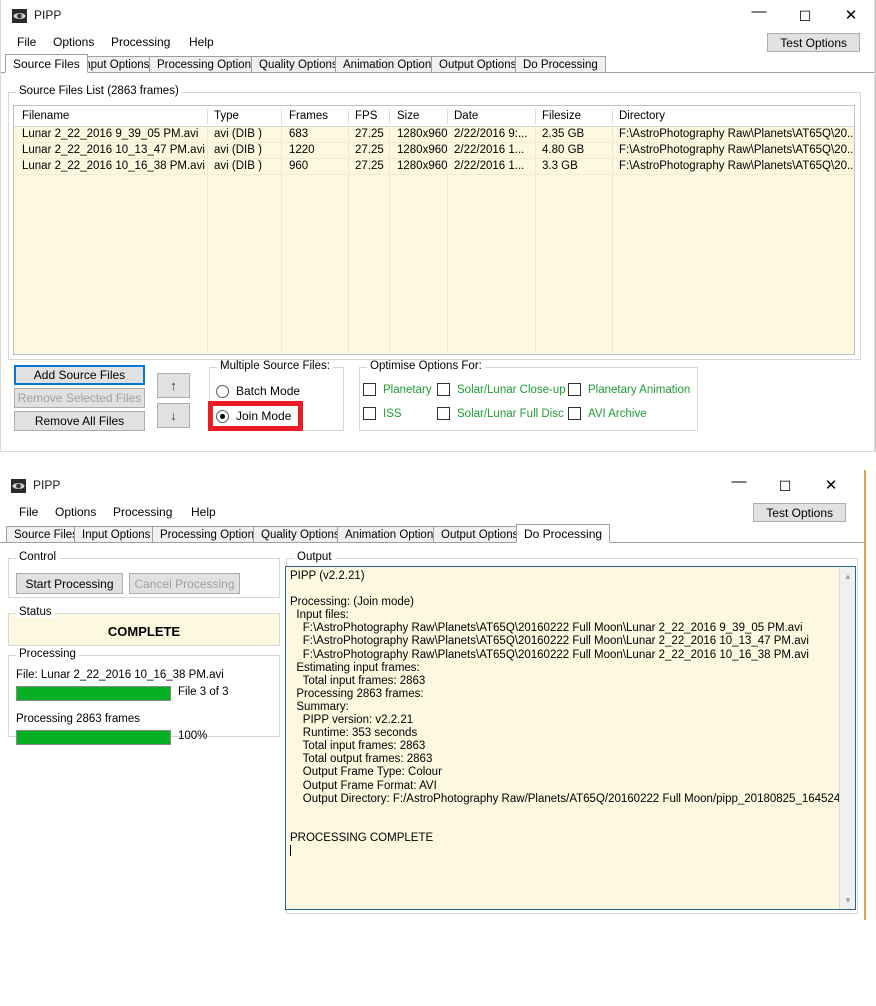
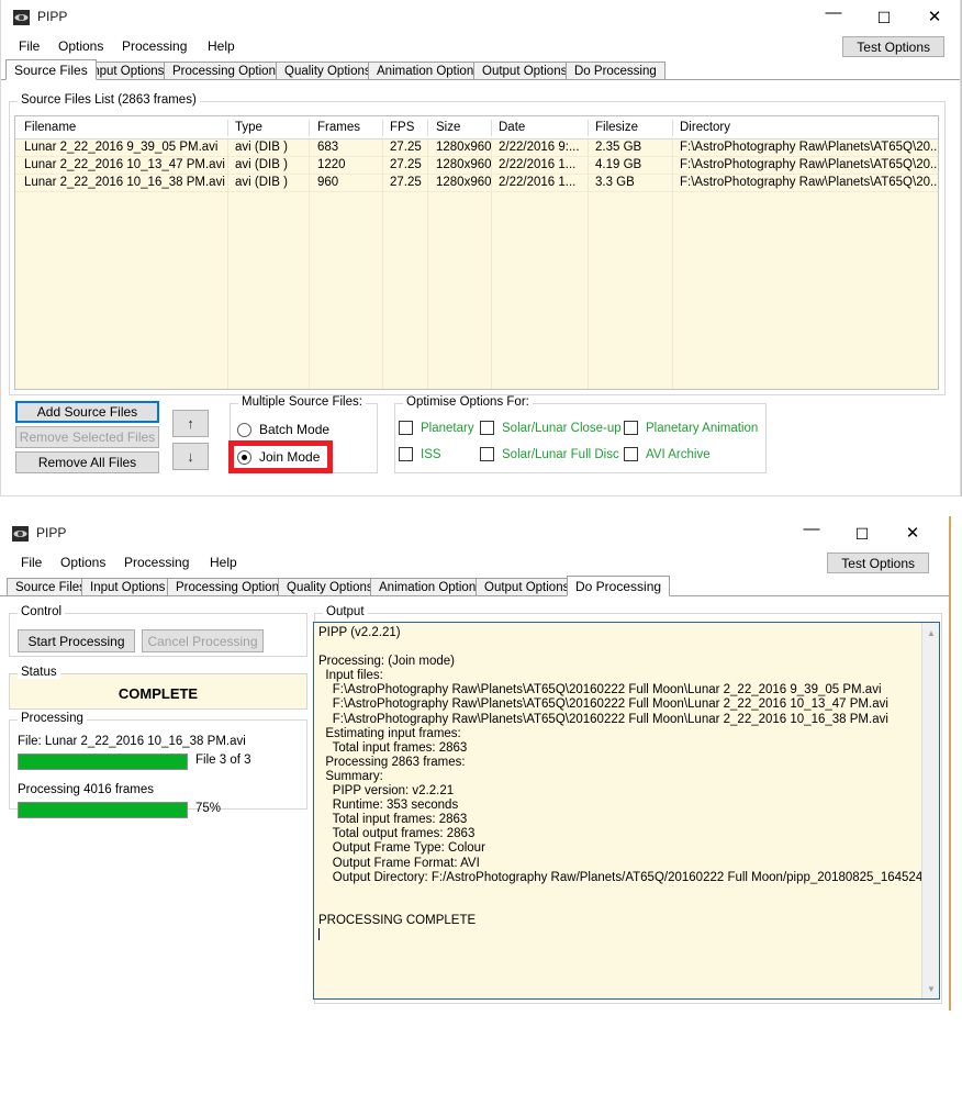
  PIPP
  —
  ☐
  ✕
  File
  Options
  Processing
  Help
  Test Options
  Source Files
  put Options
  Processing Option
  Quality Option
  Animation Option
  Output Options
  Do Processing
  Source Files List (2863 frames)
  Filename
  Type
  Frames
  FPS
  Size
  Date
  Filesize
  Directory
  Lunar 2_22_2016 9_39_05 PM.avi
  avi (DIB )
  683
  27.25
  1280x960
  2/22/2016 9:...
  2.35 GB
  F:\AstroPhotography Raw\Planets\AT65Q\20..
  Lunar 2_22_2016 10_13_47 PM.avi
  avi (DIB )
  1220
  27.25
  1280x960
  2/22/2016 1...
- 4.80 GB
+ 4.19 GB
  F:\AstroPhotography Raw\Planets\AT65Q\20..
  Lunar 2_22_2016 10_16_38 PM.avi
  avi (DIB )
  960
  27.25
  1280x960
  2/22/2016 1...
  3.3 GB
  F:\AstroPhotography Raw\Planets\AT65Q\20..
  Add Source Files
  Remove Selected Files
  Remove All Files
  ↑
  ↓
  Multiple Source Files:
  Batch Mode
  Join Mode
  Optimise Options For:
  Planetary
  Solar/Lunar Close-up
  Planetary Animation
  ISS
  Solar/Lunar Full Disc
  AVI Archive
  PIPP
  —
  ☐
  ✕
  File
  Options
  Processing
  Help
  Test Options
  Source File
  Input Options
  Processing Option
  Quality Option
  Animation Option
  Output Option
  Do Processing
  Control
  Start Processing
  Cancel Processing
  Status
  COMPLETE
  Processing
  File: Lunar 2_22_2016 10_16_38 PM.avi
  File 3 of 3
- Processing 2863 frames
+ Processing 4016 frames
- 100%
+ 75%
  Output
  PIPP (v2.2.21)
  Processing: (Join mode)
  Input files:
  F:\AstroPhotography Raw\Planets\AT65Q\20160222 Full Moon\Lunar 2_22_2016 9_39_05 PM.avi
  F:\AstroPhotography Raw\Planets\AT65Q\20160222 Full Moon\Lunar 2_22_2016 10_13_47 PM.avi
  F:\AstroPhotography Raw\Planets\AT65Q\20160222 Full Moon\Lunar 2_22_2016 10_16_38 PM.avi
  Estimating input frames:
  Total input frames: 2863
  Processing 2863 frames:
  Summary:
  PIPP version: v2.2.21
  Runtime: 353 seconds
  Total input frames: 2863
  Total output frames: 2863
  Output Frame Type: Colour
  Output Frame Format: AVI
  Output Directory: F:/AstroPhotography Raw/Planets/AT65Q/20160222 Full Moon/pipp_20180825_164524
  PROCESSING COMPLETE
  ▲
  ▼
